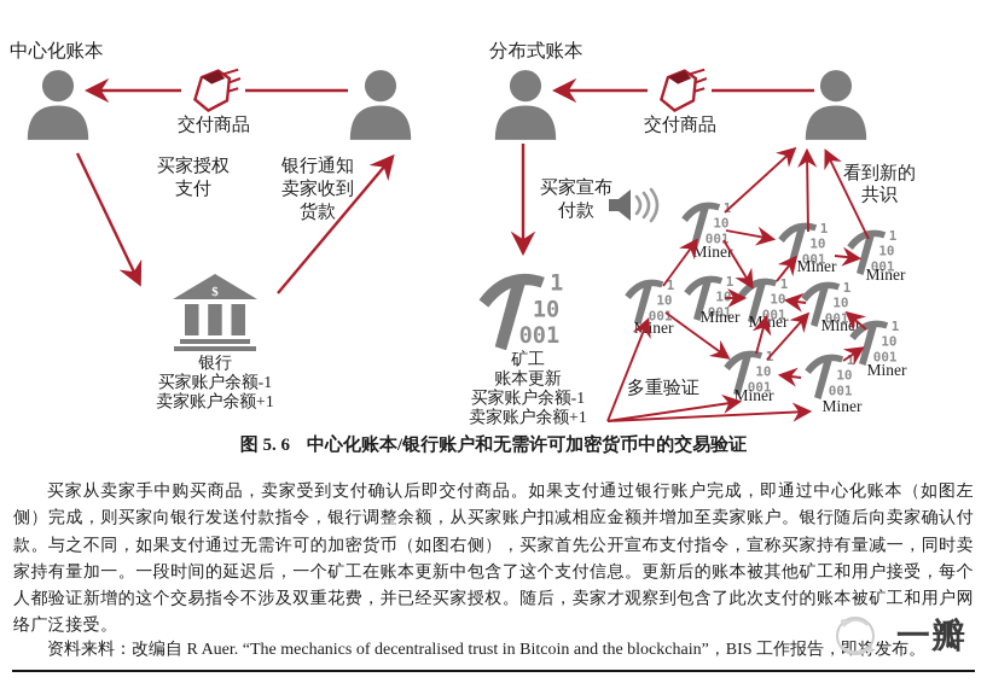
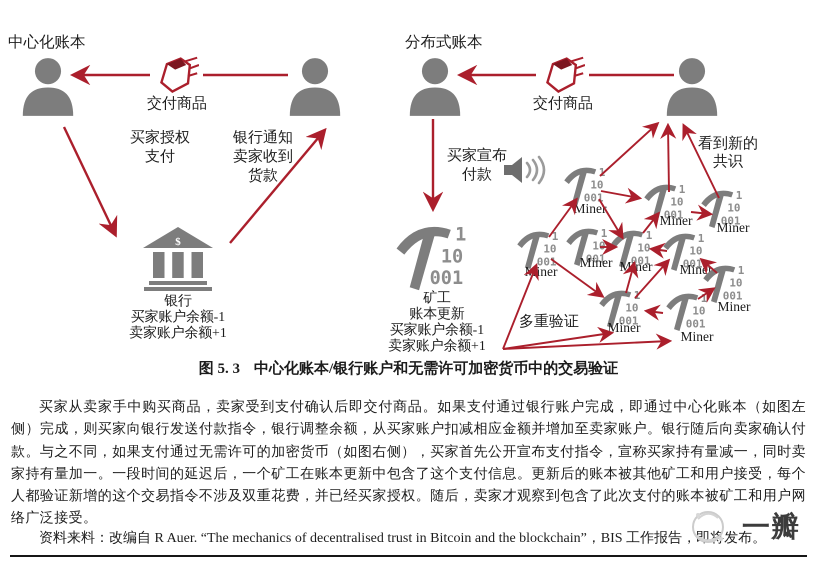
  中心化账本
  交付商品
  买家授权
  支付
  银行通知
  卖家收到
  货款
  银行
  买家账户余额-1
  卖家账户余额+1
  分布式账本
  交付商品
  买家宣布
  付款
  矿工
  账本更新
  买家账户余额-1
  卖家账户余额+1
  Mine
  Miner
  Miner
  Miner
  Miner
  Mner
  Miner
  Miner
  Miner
  Miner
  看到新的
  共识
  多重验证
- 图 5. 6 中心化账本/银行账户和无需许可加密货币中的交易验证
+ 图 5. 3 中心化账本/银行账户和无需许可加密货币中的交易验证
  买家从卖家手中购买商品，卖家受到支付确认后即交付商品。如果支付通过银行账户完成，即通过中心化账本（如图左侧）完成，则买家向银行发送付款指令，银行调整余额，从买家账户扣减相应金额并增加至卖家账户。银行随后向卖家确认付款。与之不同，如果支付通过无需许可的加密货币（如图右侧），买家首先公开宣布支付指令，宣称买家持有量减一，同时卖家持有量加一。一段时间的延迟后，一个矿工在账本更新中包含了这个支付信息。更新后的账本被其他矿工和用户接受，每个人都验证新增的这个交易指令不涉及双重花费，并已经买家授权。随后，卖家才观察到包含了此次支付的账本被矿工和用户网络广泛接受。
  资料来料：改编自 R Auer. “The mechanics of decentralised trust in Bitcoin and the blockchain”，BIS 工作报告，发布。
  一瓣
